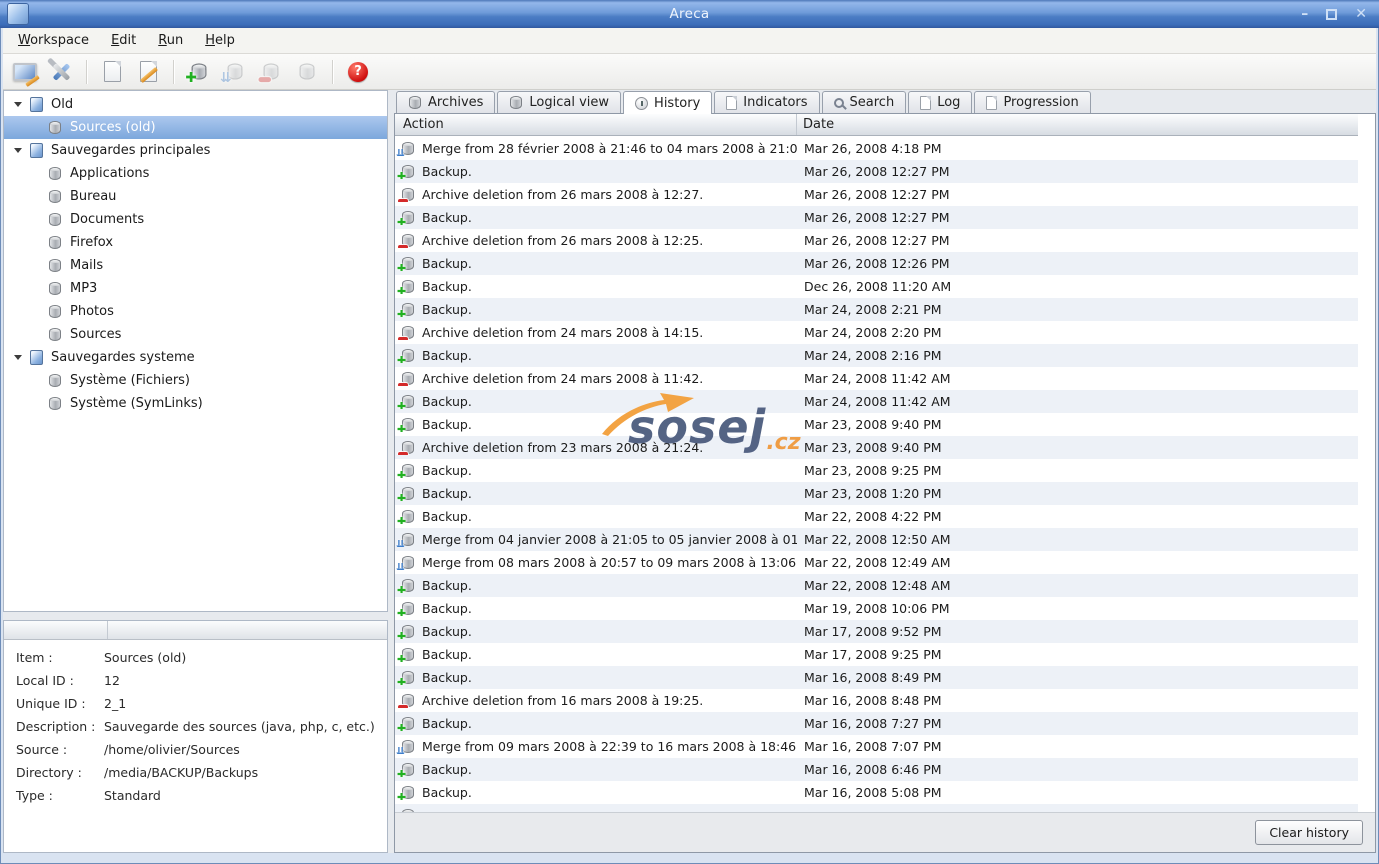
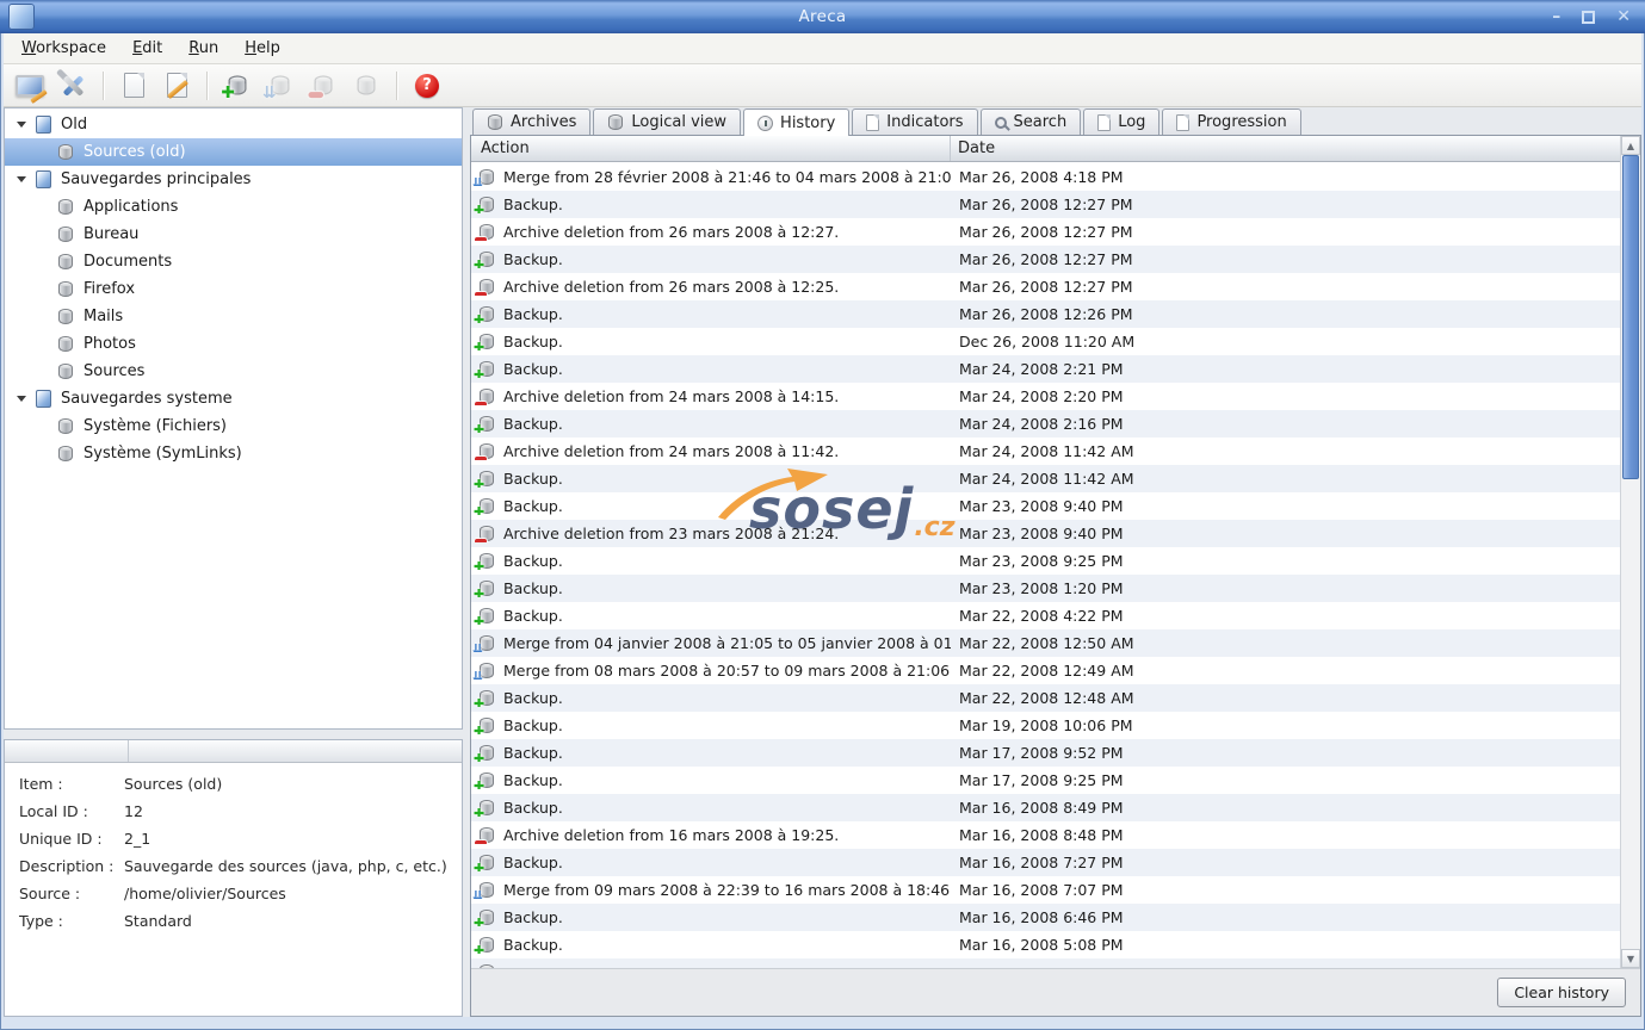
  Areca
  –
  ✕
  Workspace
  Edit
  Run
  Help
  ?
  Old
  Sources (old)
  Sauvegardes principales
  Applications
  Bureau
  Documents
  Firefox
  Mails
- MP3
  Photos
  Sources
  Sauvegardes systeme
  Système (Fichiers)
  Système (SymLinks)
  Item :
  Sources (old)
  Local ID :
  12
  Unique ID :
  2_1
  Description :
  Sauvegarde des sources (java, php, c, etc.)
  Source :
  /home/olivier/Sources
- Directory :
- /media/BACKUP/Backups
  Type :
  Standard
  Archives
  Logical view
  History
  Indicators
  Search
  Log
  Progression
  Action
  Date
  Merge from 28 février 2008 à 21:46 to 04 mars 2008 à 21:0
  Mar 26, 2008 4:18 PM
  Backup.
  Mar 26, 2008 12:27 PM
  Archive deletion from 26 mars 2008 à 12:27.
  Mar 26, 2008 12:27 PM
  Backup.
  Mar 26, 2008 12:27 PM
  Archive deletion from 26 mars 2008 à 12:25.
  Mar 26, 2008 12:27 PM
  Backup.
  Mar 26, 2008 12:26 PM
  Backup.
  Dec 26, 2008 11:20 AM
  Backup.
  Mar 24, 2008 2:21 PM
  Archive deletion from 24 mars 2008 à 14:15.
  Mar 24, 2008 2:20 PM
  Backup.
  Mar 24, 2008 2:16 PM
  Archive deletion from 24 mars 2008 à 11:42.
  Mar 24, 2008 11:42 AM
  Backup.
  Mar 24, 2008 11:42 AM
  Backup.
  Mar 23, 2008 9:40 PM
  Archive deletion from 23 mars 2008 à 21:24.
  Mar 23, 2008 9:40 PM
  Backup.
  Mar 23, 2008 9:25 PM
  Backup.
  Mar 23, 2008 1:20 PM
  Backup.
  Mar 22, 2008 4:22 PM
  Merge from 04 janvier 2008 à 21:05 to 05 janvier 2008 à 01
  Mar 22, 2008 12:50 AM
- Merge from 08 mars 2008 à 20:57 to 09 mars 2008 à 13:06
+ Merge from 08 mars 2008 à 20:57 to 09 mars 2008 à 21:06
  Mar 22, 2008 12:49 AM
  Backup.
  Mar 22, 2008 12:48 AM
  Backup.
  Mar 19, 2008 10:06 PM
  Backup.
  Mar 17, 2008 9:52 PM
  Backup.
  Mar 17, 2008 9:25 PM
  Backup.
  Mar 16, 2008 8:49 PM
  Archive deletion from 16 mars 2008 à 19:25.
  Mar 16, 2008 8:48 PM
  Backup.
  Mar 16, 2008 7:27 PM
  Merge from 09 mars 2008 à 22:39 to 16 mars 2008 à 18:46
  Mar 16, 2008 7:07 PM
  Backup.
  Mar 16, 2008 6:46 PM
  Backup.
  Mar 16, 2008 5:08 PM
  sosej.cz
+ ▲
+ ▼
  Clear history
